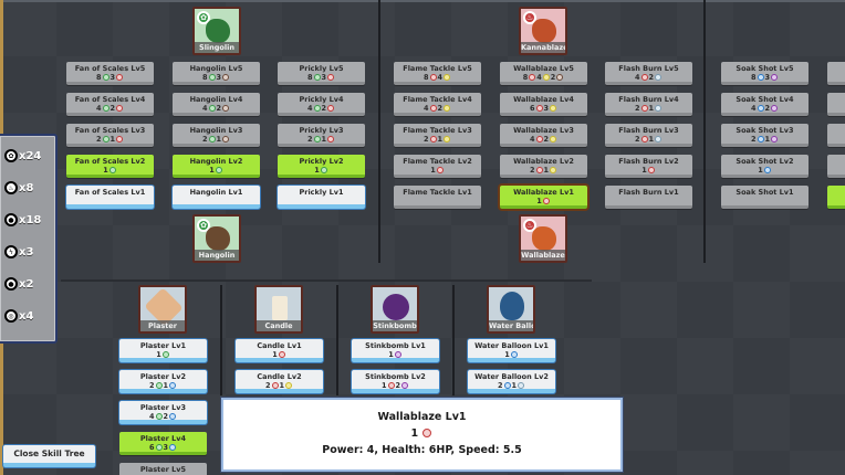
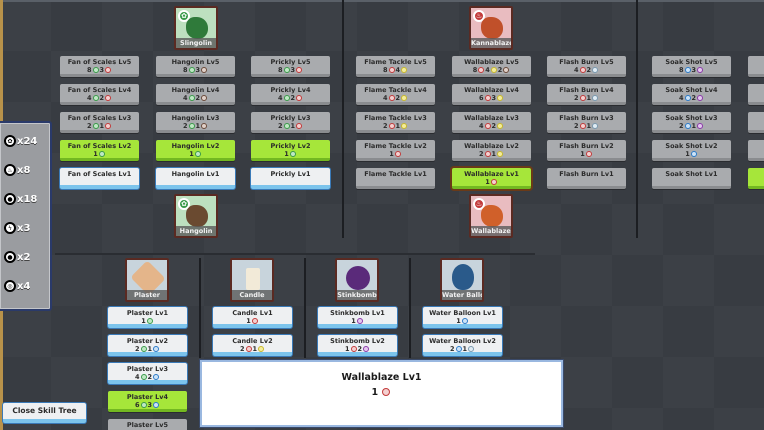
  ✿
  Slingolin
  ✿
  Hangolin
  ♨
  Kannablaz
  ♨
  Wallablaze
  Plaster
  Candle
  Stinkbomb
  Water Ball
  Fan of Scales Lv5
  8 3
  Fan of Scales Lv4
  4 2
  Fan of Scales Lv3
  2 1
  Fan of Scales Lv2
  1
  Fan of Scales Lv1
  Hangolin Lv5
  8 3
  Hangolin Lv4
  4 2
  Hangolin Lv3
  2 1
  Hangolin Lv2
  1
  Hangolin Lv1
  Prickly Lv5
  8 3
  Prickly Lv4
  4 2
  Prickly Lv3
  2 1
  Prickly Lv2
  1
  Prickly Lv1
  Flame Tackle Lv5
  8 4
  Flame Tackle Lv4
  4 2
  Flame Tackle Lv3
  2 1
  Flame Tackle Lv2
  1
  Flame Tackle Lv1
  Wallablaze Lv5
  8 4 2
  Wallablaze Lv4
  6 3
  Wallablaze Lv3
  4 2
  Wallablaze Lv2
  2 1
  Wallablaze Lv1
  1
  Flash Burn Lv5
  4 2
  Flash Burn Lv4
  2 1
  Flash Burn Lv3
  2 1
  Flash Burn Lv2
  1
  Flash Burn Lv1
  Soak Shot Lv5
  8 3
  Soak Shot Lv4
  4 2
  Soak Shot Lv3
  2 1
  Soak Shot Lv2
  1
  Soak Shot Lv1
  Plaster Lv1
  1
  Plaster Lv2
  2 1
  Plaster Lv3
  4 2
  Plaster Lv4
  6 3
  Plaster Lv5
  Candle Lv1
  1
  Candle Lv2
  2 1
  Stinkbomb Lv1
  1
  Stinkbomb Lv2
  1 2
  Water Balloon Lv1
  1
  Water Balloon Lv2
  2 1
  x24
  x8
  x18
  x3
  x2
  x4
  Wallablaze Lv1
  1
- Power: 4, Health: 6HP, Speed: 5.5
  Close Skill Tree
